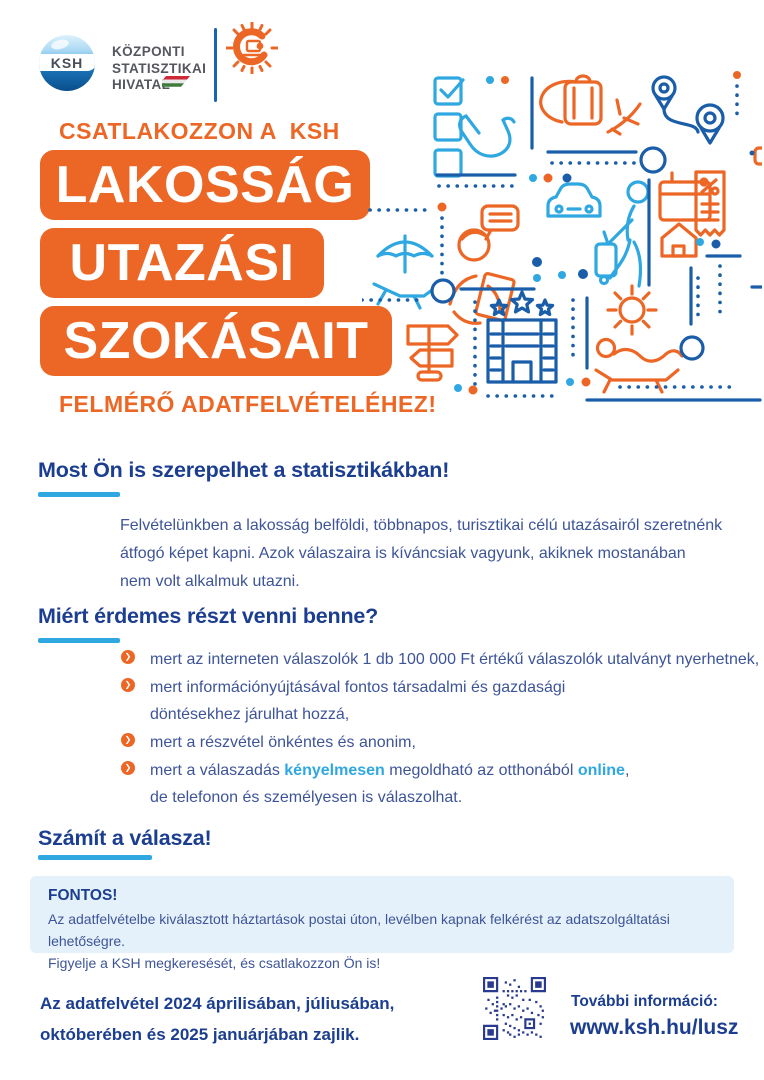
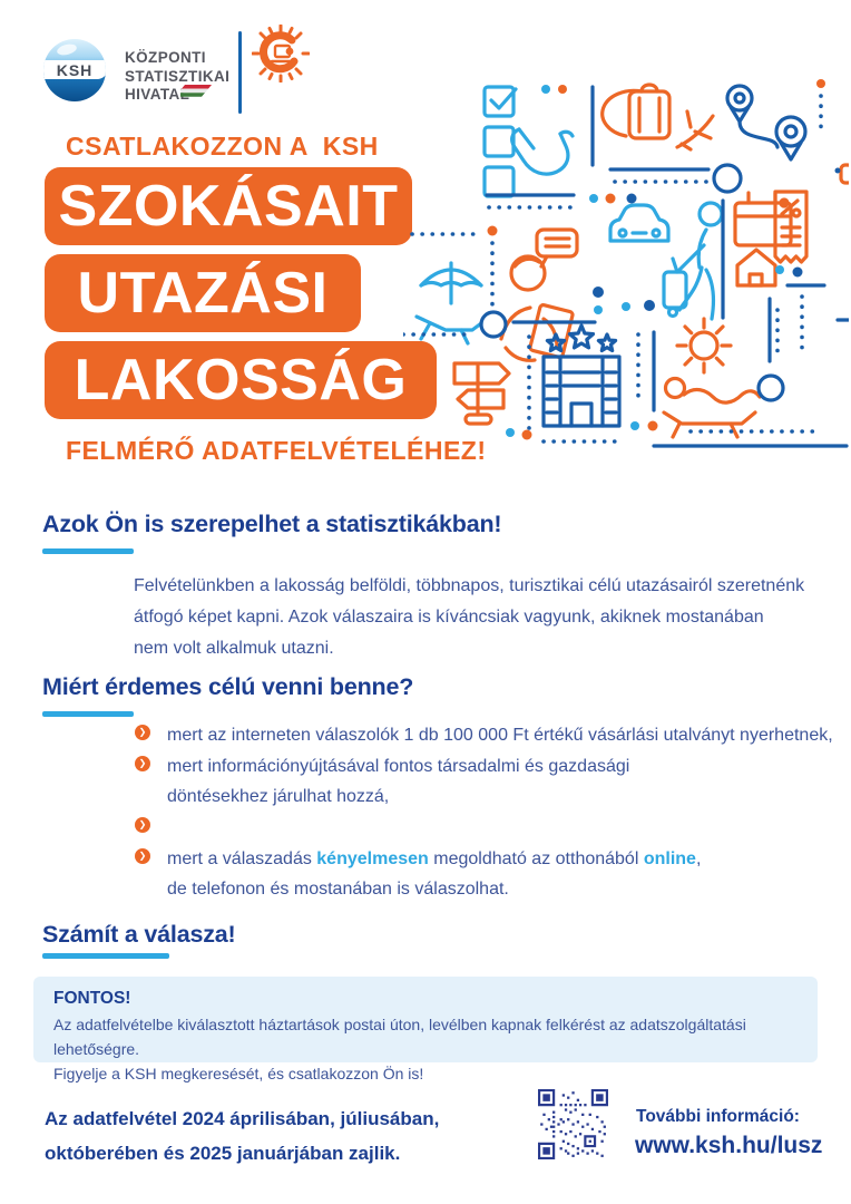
  KSH
  KÖZPONTI
  STATISZTIKAI
  HIVATA
  CSATLAKOZZON A KSH
- LAKOSSÁG
+ SZOKÁSAIT
  UTAZÁSI
- SZOKÁSAIT
+ LAKOSSÁG
  FELMÉRŐ ADATFELVÉTELÉHEZ!
- Most Ön is szerepelhet a statisztikákban!
+ Azok Ön is szerepelhet a statisztikákban!
  Felvételünkben a lakosság belföldi, többnapos, turisztikai célú utazásairól szeretnénk
  átfogó képet kapni. Azok válaszaira is kíváncsiak vagyunk, akiknek mostanában
  nem volt alkalmuk utazni.
- Miért érdemes részt venni benne?
+ Miért érdemes célú venni benne?
- mert az interneten válaszolók 1 db 100 000 Ft értékű válaszolók utalványt nyerhetnek,
+ mert az interneten válaszolók 1 db 100 000 Ft értékű vásárlási utalványt nyerhetnek,
  mert információnyújtásával fontos társadalmi és gazdasági
  döntésekhez járulhat hozzá,
- mert a részvétel önkéntes és anonim,
  mert a válaszadás kényelmesen megoldható az otthonából online,
- de telefonon és személyesen is válaszolhat.
+ de telefonon és mostanában is válaszolhat.
  Számít a válasza!
  FONTOS!
  Az adatfelvételbe kiválasztott háztartások postai úton, levélben kapnak felkérést az adatszolgáltatási lehetőségre.
  Figyelje a KSH megkeresését, és csatlakozzon Ön is!
  Az adatfelvétel 2024 áprilisában, júliusában,
  októberében és 2025 januárjában zajlik.
  További információ:
  www.ksh.hu/lusz
